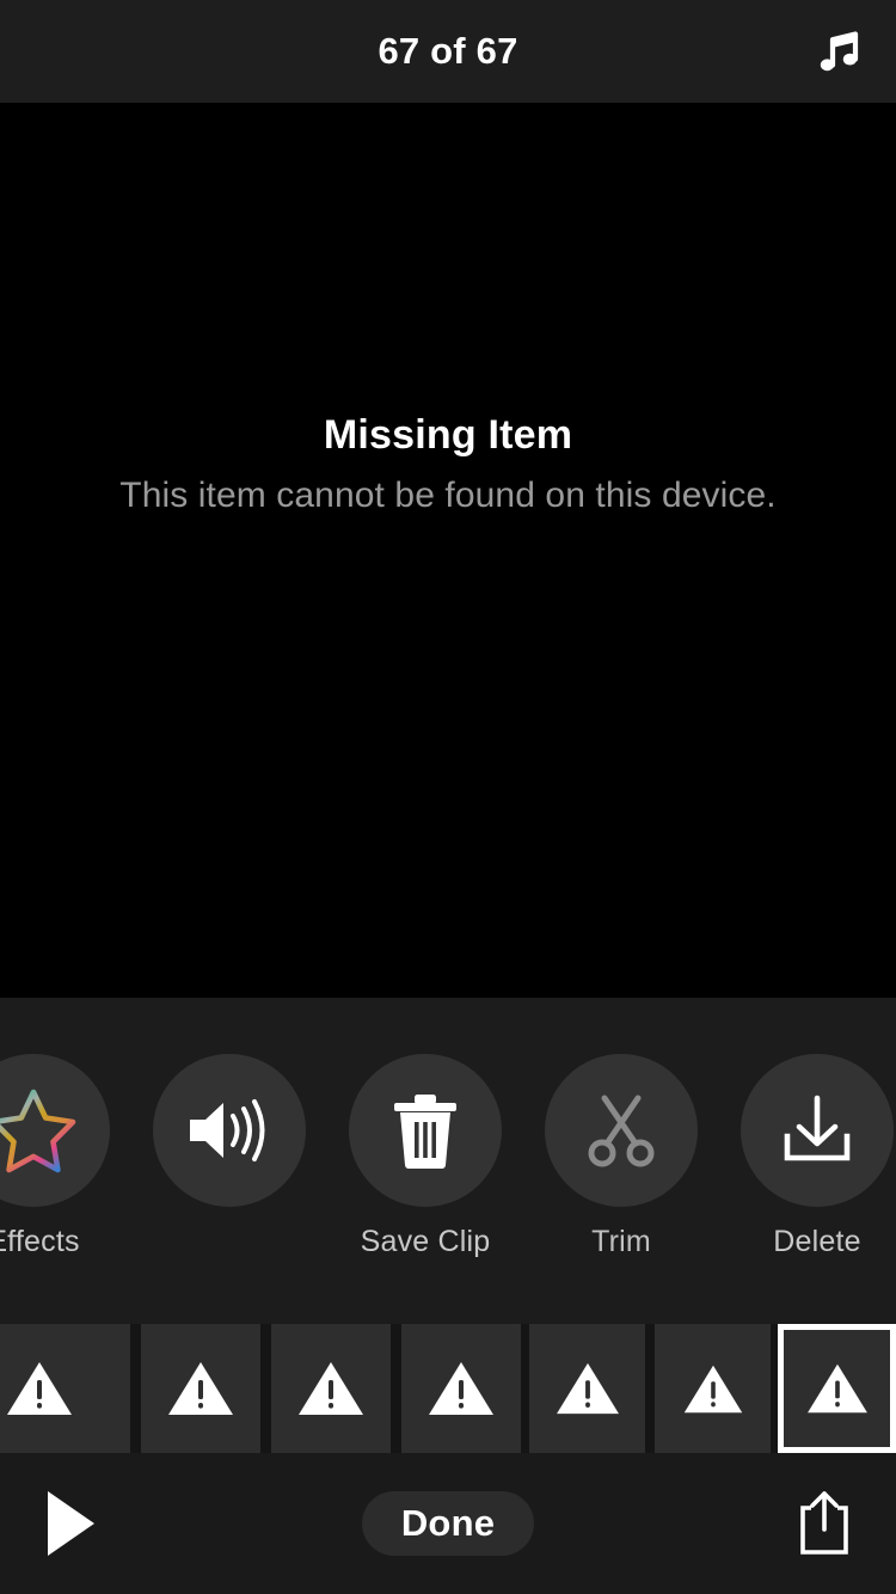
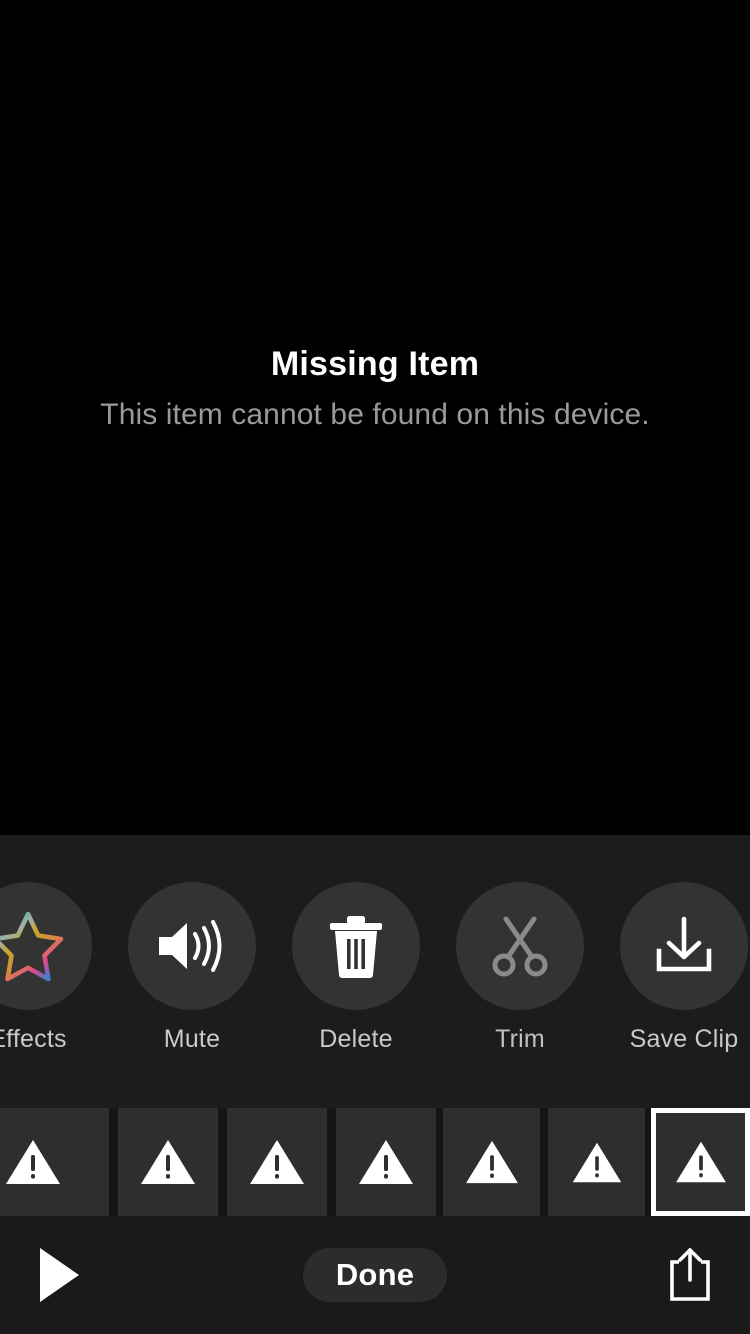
- 67 of 67
  Missing Item
  This item cannot be found on this device.
  ffects
+ Mute
- Save Clip
+ Delete
  Trim
- Delete
+ Save Clip
  Done
